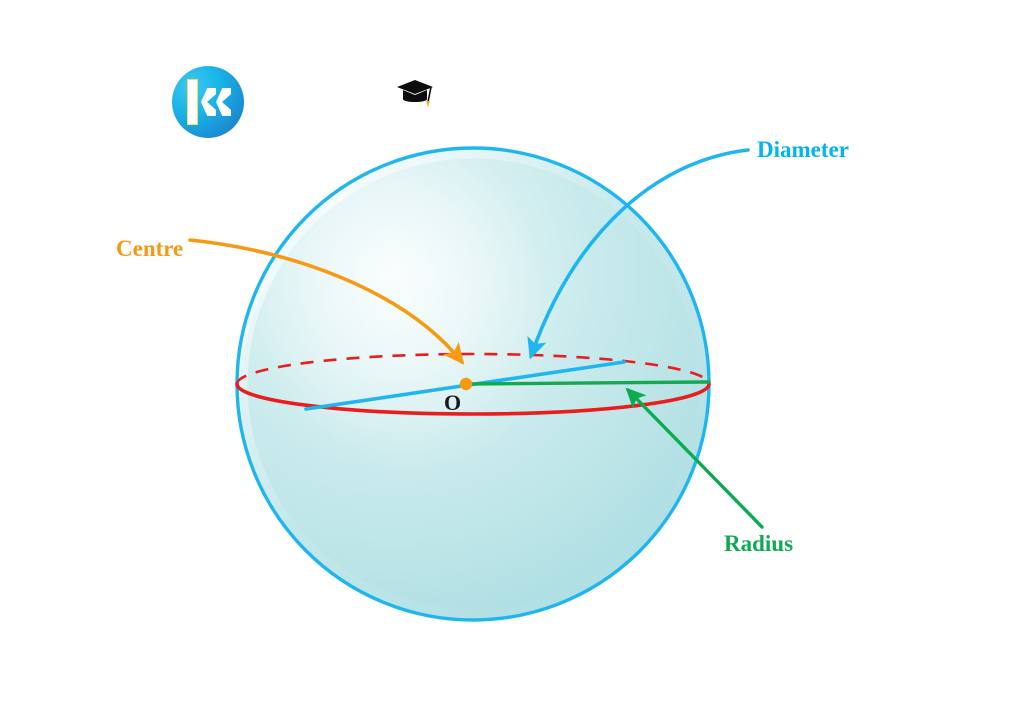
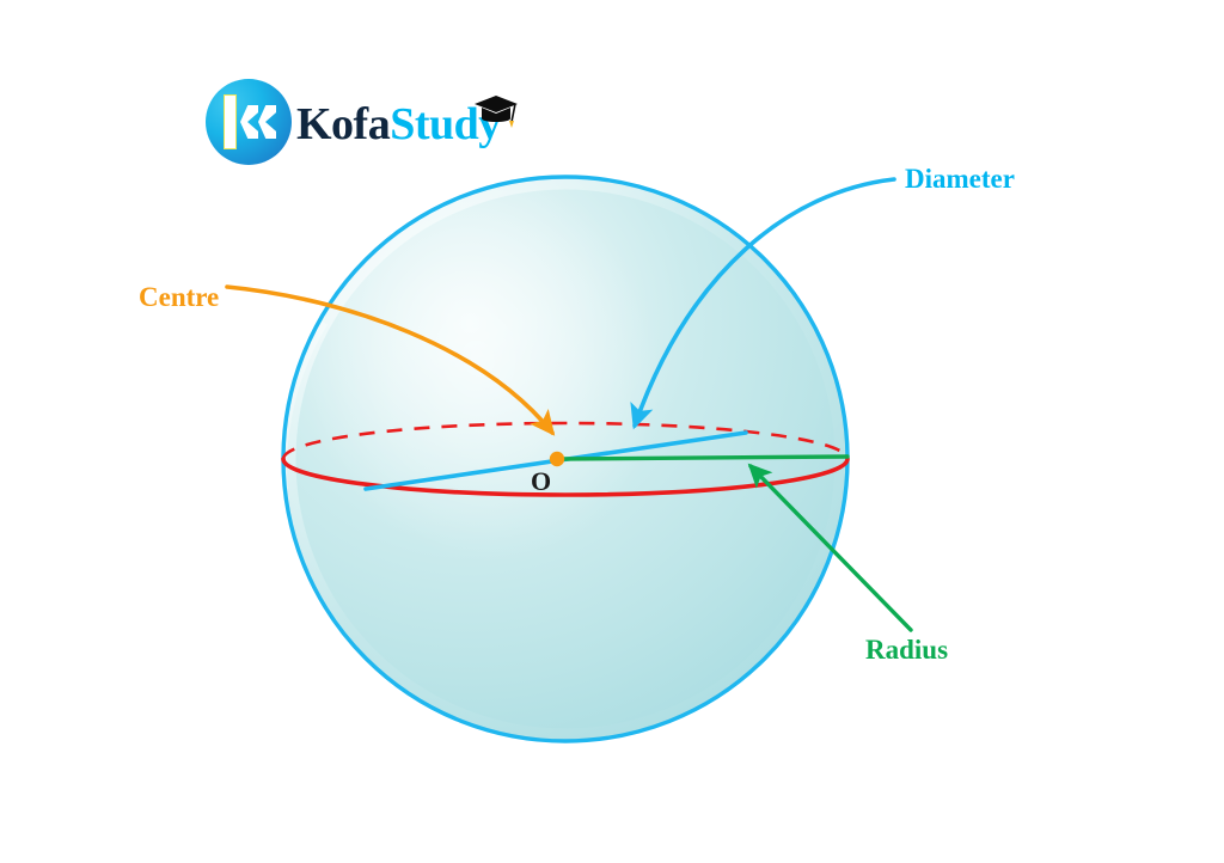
+ KofaStudy
  Diameter
  Centre
  Radius
  O
